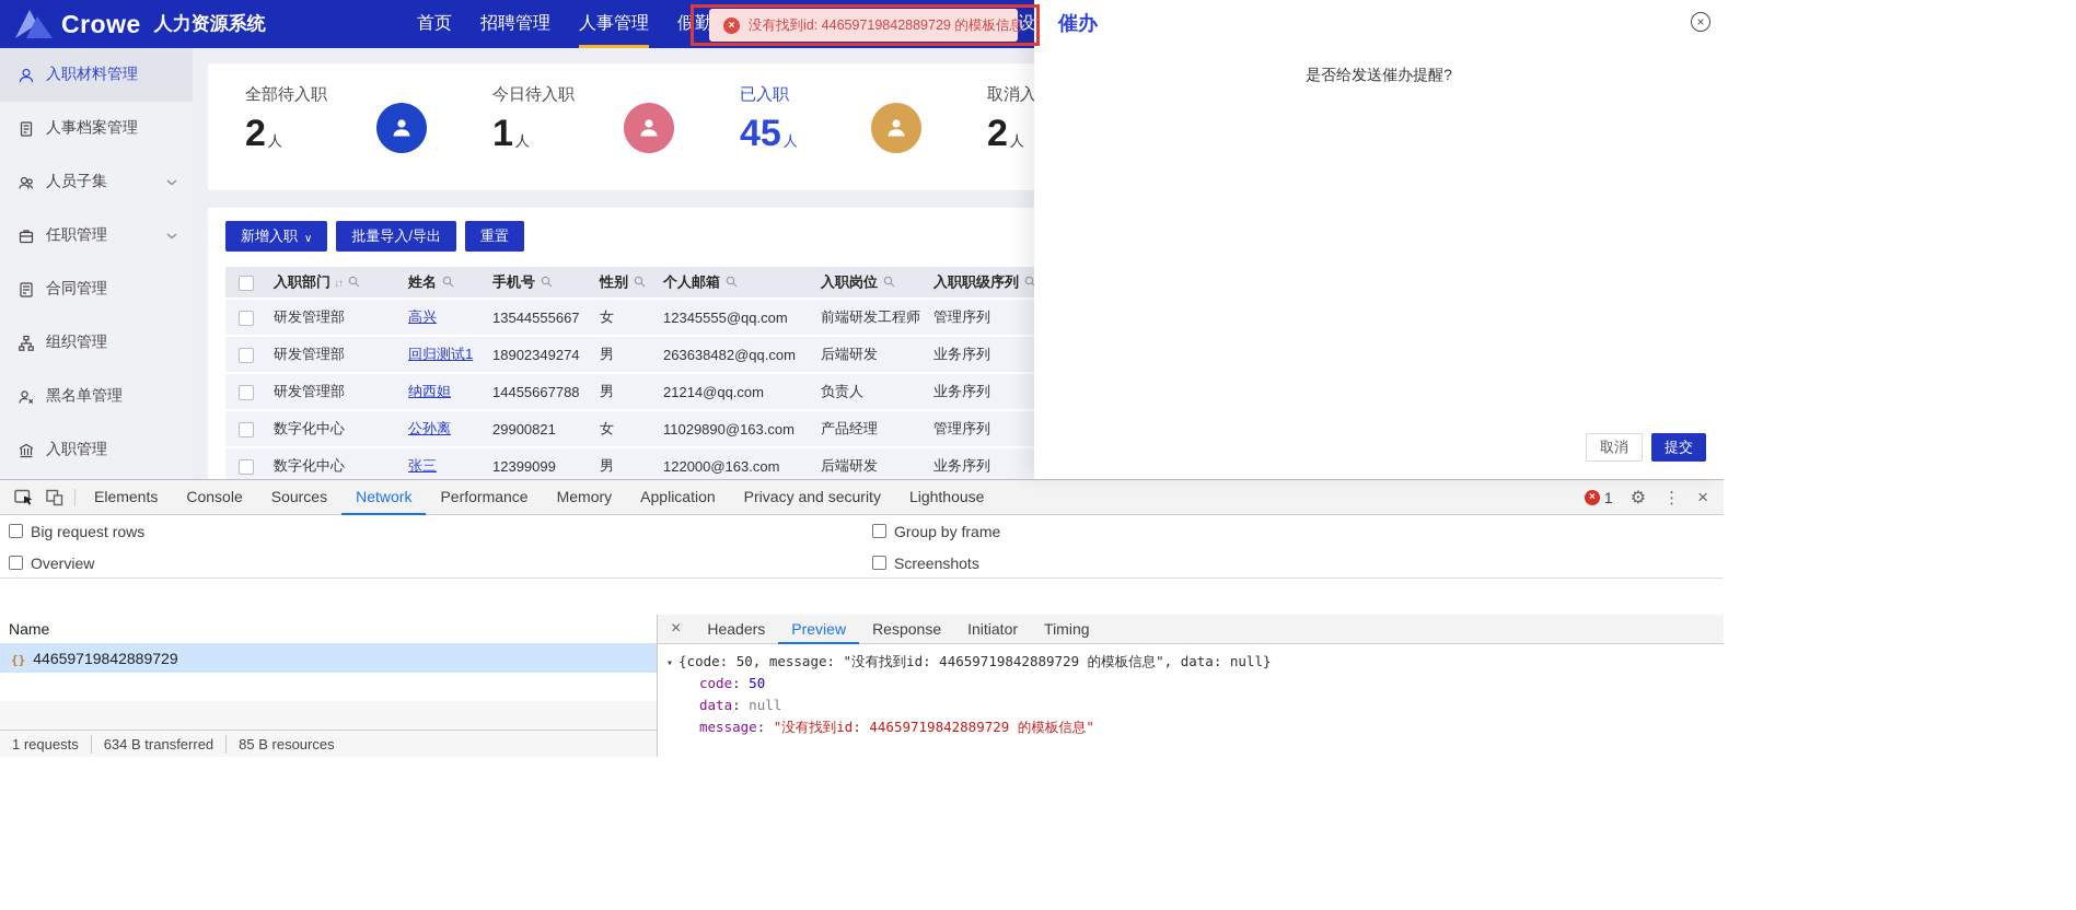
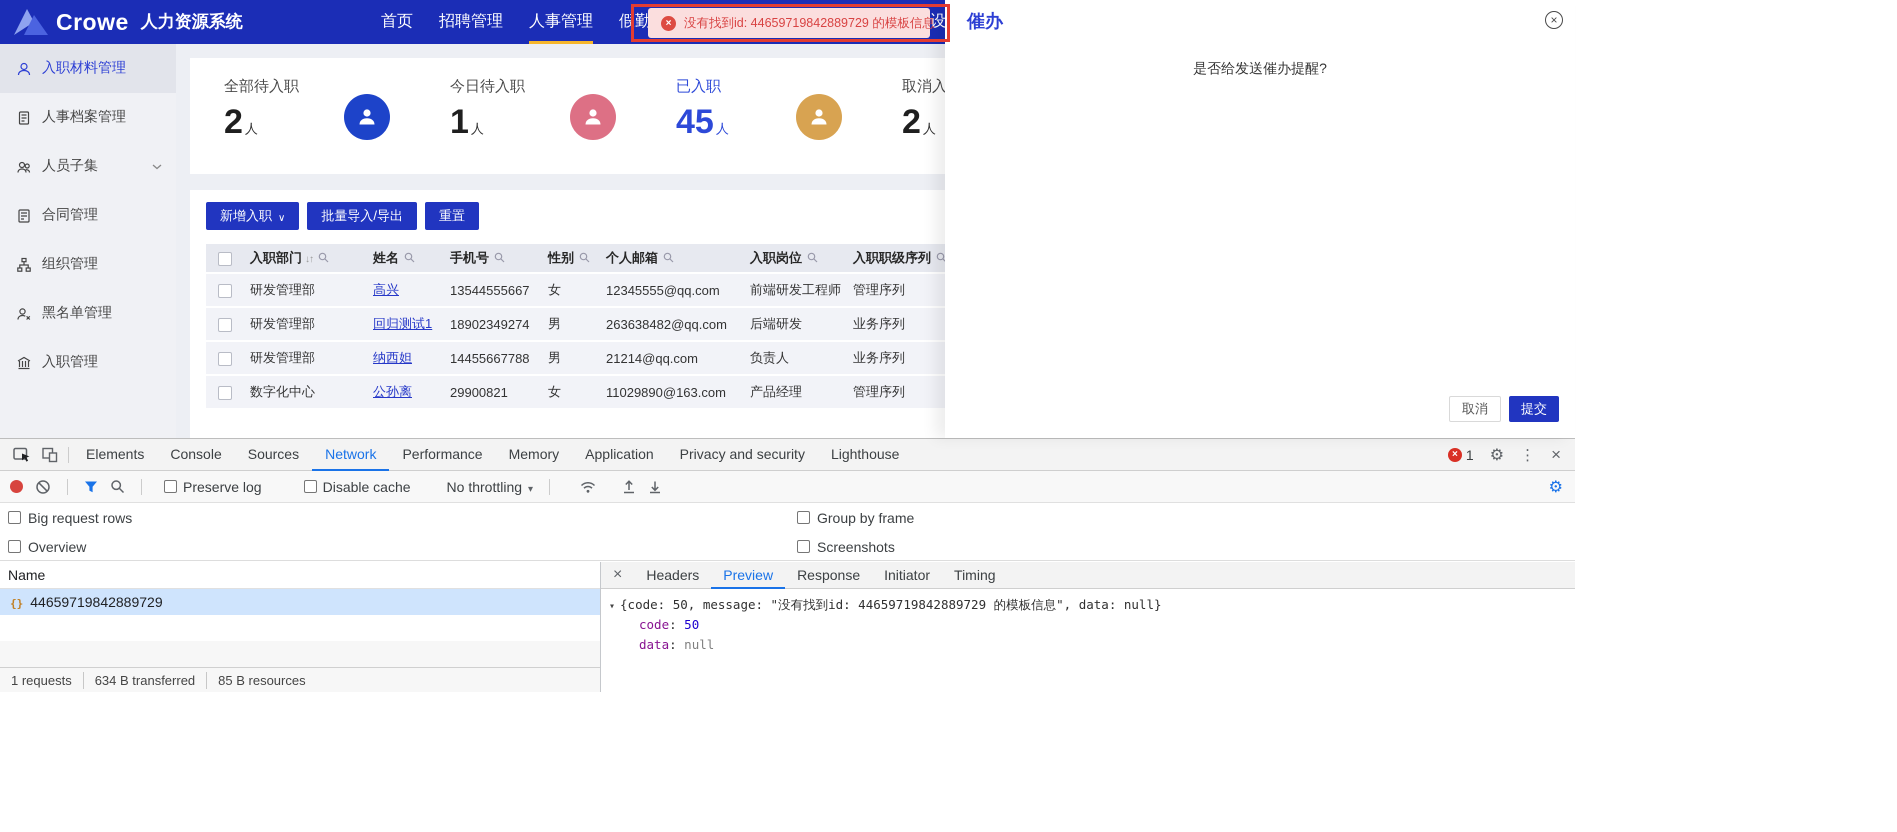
  Crowe
  人力资源系统
  首页
  招聘管理
  人事管理
  没有找到id: 44659719842889729 的模板信息
  入职材料管理
  人事档案管理
  人员子集
- 任职管理
  合同管理
  组织管理
  黑名单管理
  入职管理
  全部待入职
  2 人
  今日待入职
  1 人
  已入职
  45 人
  取消入
  2 人
  新增入职
  批量导入/导出
  重置
  	入职部门	姓名	手机号	性别	个人邮箱	入职岗位	入职职级序列
  	研发管理部	高兴	13544555667	女	12345555@qq.com	前端研发工程师	管理序列
  	研发管理部	回归测试1	18902349274	男	263638482@qq.com	后端研发	业务序列
  	研发管理部	纳西妲	14455667788	男	21214@qq.com	负责人	业务序列
  	数字化中心	公孙离	29900821	女	11029890@163.com	产品经理	管理序列
- 	数字化中心	张三	12399099	男	122000@163.com	后端研发	业务序列
  催办
  是否给发送催办提醒?
  取消
  提交
  Elements
  Console
  Sources
  Network
  Performance
  Memory
  Application
  Privacy and security
  Lighthouse
  1
+ Preserve log
+ Disable cache
+ No throttling
  Big request rows
  Group by frame
  Overview
  Screenshots
  Name
  44659719842889729
  1 requests
  634 B transferred
  85 B resources
  Headers
  Preview
  Response
  Initiator
  Timing
  {code: 50, message: "没有找到id: 44659719842889729 的模板信息", data: null}
  code 50
  data null
- message "没有找到id: 44659719842889729 的模板信息"
